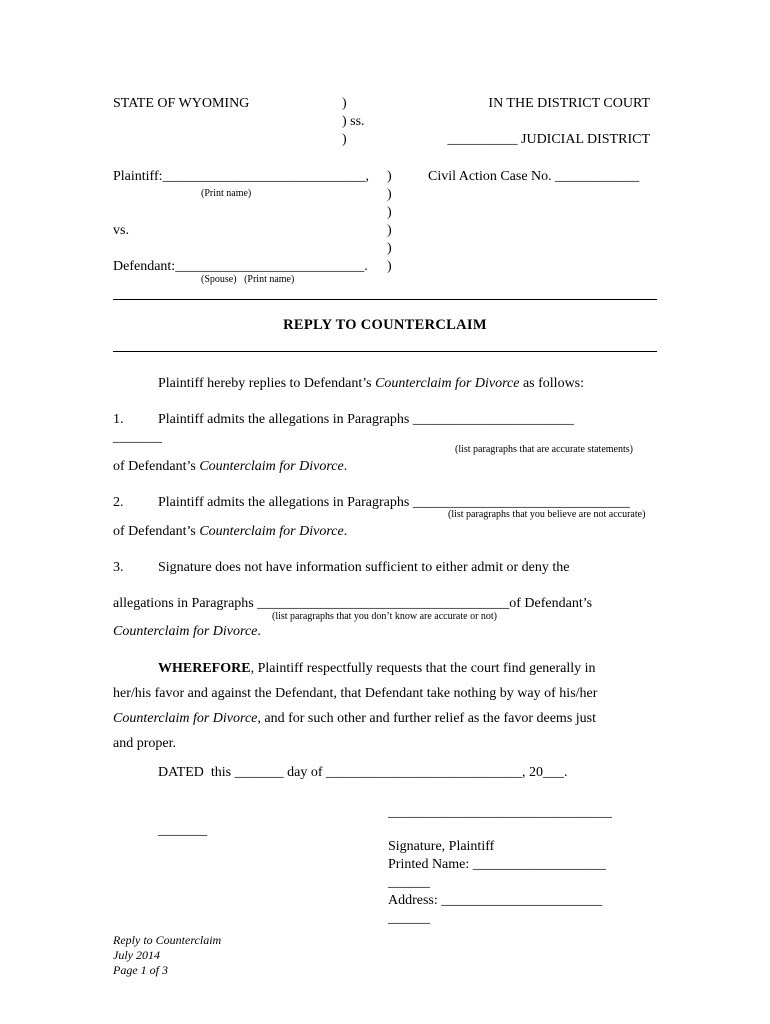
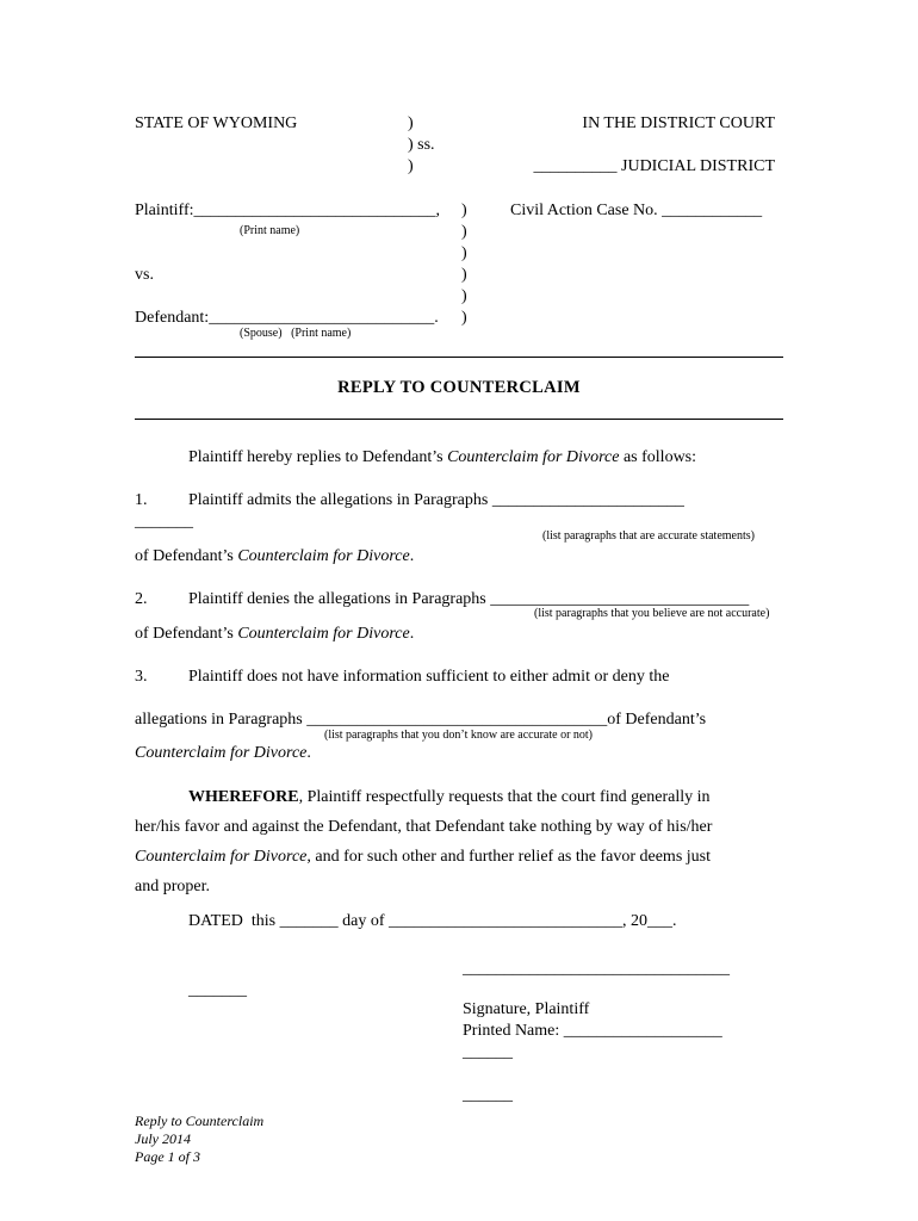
  STATE OF WYOMING
  )
  IN THE DISTRICT COURT
  ) ss.
  )
  __________ JUDICIAL DISTRICT
  Plaintiff:_____________________________,
  )
  Civil Action Case No. ____________
  (Print name)
  )
  )
  vs.
  )
  )
  Defendant:___________________________.
  )
  (Spouse) (Print name)
  REPLY TO COUNTERCLAIM
  Plaintiff hereby replies to Defendant’s Counterclaim for Divorce as follows:
  1. Plaintiff admits the allegations in Paragraphs _______________________
  _______
  (list paragraphs that are accurate statements)
  of Defendant’s Counterclaim for Divorce.
- 2. Plaintiff admits the allegations in Paragraphs _______________________________
+ 2. Plaintiff denies the allegations in Paragraphs _______________________________
  (list paragraphs that you believe are not accurate)
  of Defendant’s Counterclaim for Divorce.
- 3. Signature does not have information sufficient to either admit or deny the
+ 3. Plaintiff does not have information sufficient to either admit or deny the
  allegations in Paragraphs ____________________________________of Defendant’s
  (list paragraphs that you don’t know are accurate or not)
  Counterclaim for Divorce.
  WHEREFORE, Plaintiff respectfully requests that the court find generally in
  her/his favor and against the Defendant, that Defendant take nothing by way of his/her
  Counterclaim for Divorce, and for such other and further relief as the favor deems just
  and proper.
  DATED this _______ day of ____________________________, 20___.
  ________________________________
  _______
  Signature, Plaintiff
  Printed Name: ___________________
  ______
- Address: _______________________
  ______
  Reply to Counterclaim
  July 2014
  Page 1 of 3
